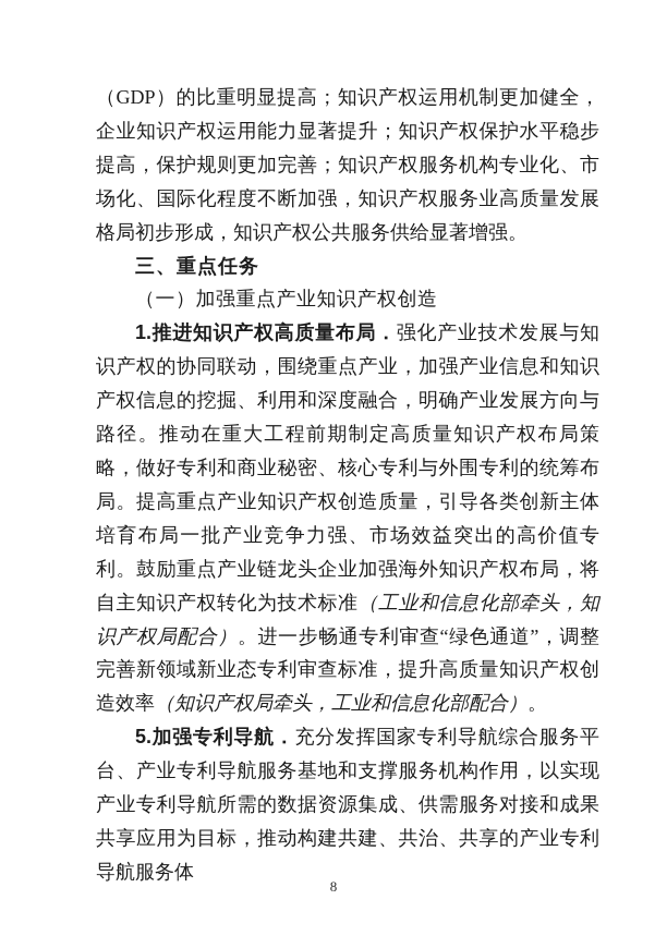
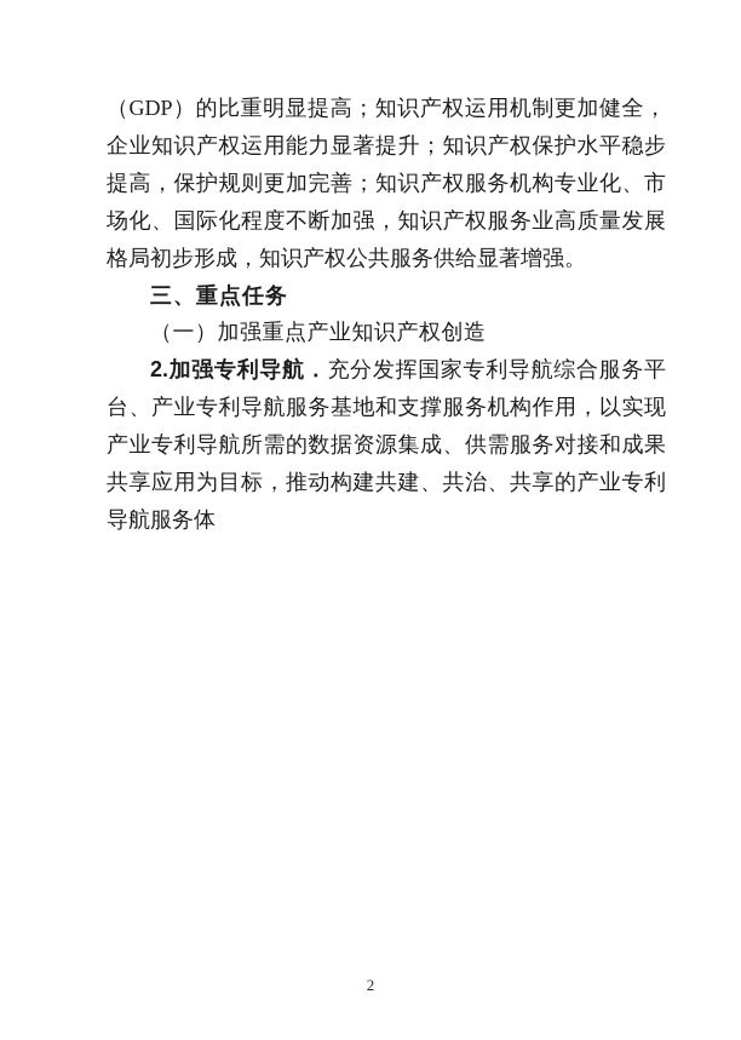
  （GDP）的比重明显提高；知识产权运用机制更加健全，企业知识产权运用能力显著提升；知识产权保护水平稳步提高，保护规则更加完善；知识产权服务机构专业化、市场化、国际化程度不断加强，知识产权服务业高质量发展格局初步形成，知识产权公共服务供给显著增强。
  三、重点任务
  （一）加强重点产业知识产权创造
- 1.推进知识产权高质量布局．强化产业技术发展与知识产权的协同联动，围绕重点产业，加强产业信息和知识产权信息的挖掘、利用和深度融合，明确产业发展方向与路径。推动在重大工程前期制定高质量知识产权布局策略，做好专利和商业秘密、核心专利与外围专利的统筹布局。提高重点产业知识产权创造质量，引导各类创新主体培育布局一批产业竞争力强、市场效益突出的高价值专利。鼓励重点产业链龙头企业加强海外知识产权布局，将自主知识产权转化为技术标准（工业和信息化部牵头，知识产权局配合）。进一步畅通专利审查“绿色通道”，调整完善新领域新业态专利审查标准，提升高质量知识产权创造效率（知识产权局牵头，工业和信息化部配合）。
- 5.加强专利导航．充分发挥国家专利导航综合服务平台、产业专利导航服务基地和支撑服务机构作用，以实现产业专利导航所需的数据资源集成、供需服务对接和成果共享应用为目标，推动构建共建、共治、共享的产业专利导航服务体
+ 2.加强专利导航．充分发挥国家专利导航综合服务平台、产业专利导航服务基地和支撑服务机构作用，以实现产业专利导航所需的数据资源集成、供需服务对接和成果共享应用为目标，推动构建共建、共治、共享的产业专利导航服务体
- 8
+ 2
